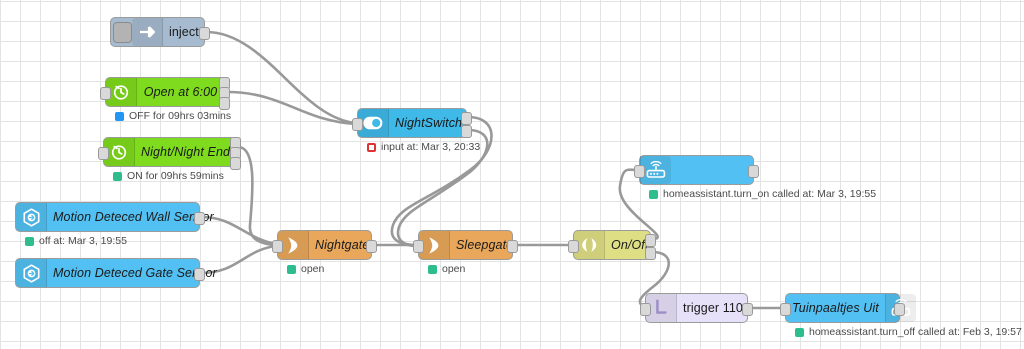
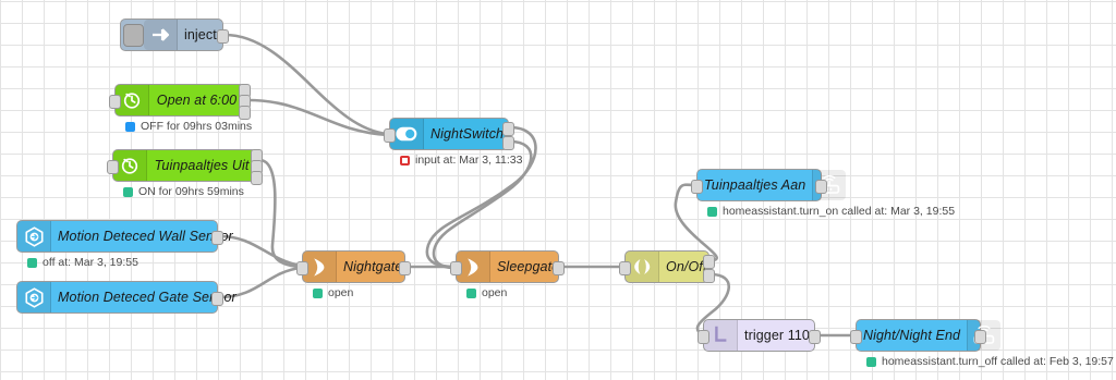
  inject
  Open at 6:00
  OFF for 09hrs 03mins
- Night/Night End
+ Tuinpaaltjes Uit
  ON for 09hrs 59mins
  NightSwitch
- input at: Mar 3, 20:33
+ input at: Mar 3, 11:33
  Motion Deteced Wall Senor
  off at: Mar 3, 19:55
  Motion Deteced Gate Seor
  Nightgat
  open
  Sleepgat
  open
  On/Of
+ Tuinpaaltjes Aan
  homeassistant.turn_on called at: Mar 3, 19:55
  trigger 110
- Tuinpaaltjes Uit
+ Night/Night End
  homeassistant.turn_off called at: Feb 3, 19:57
